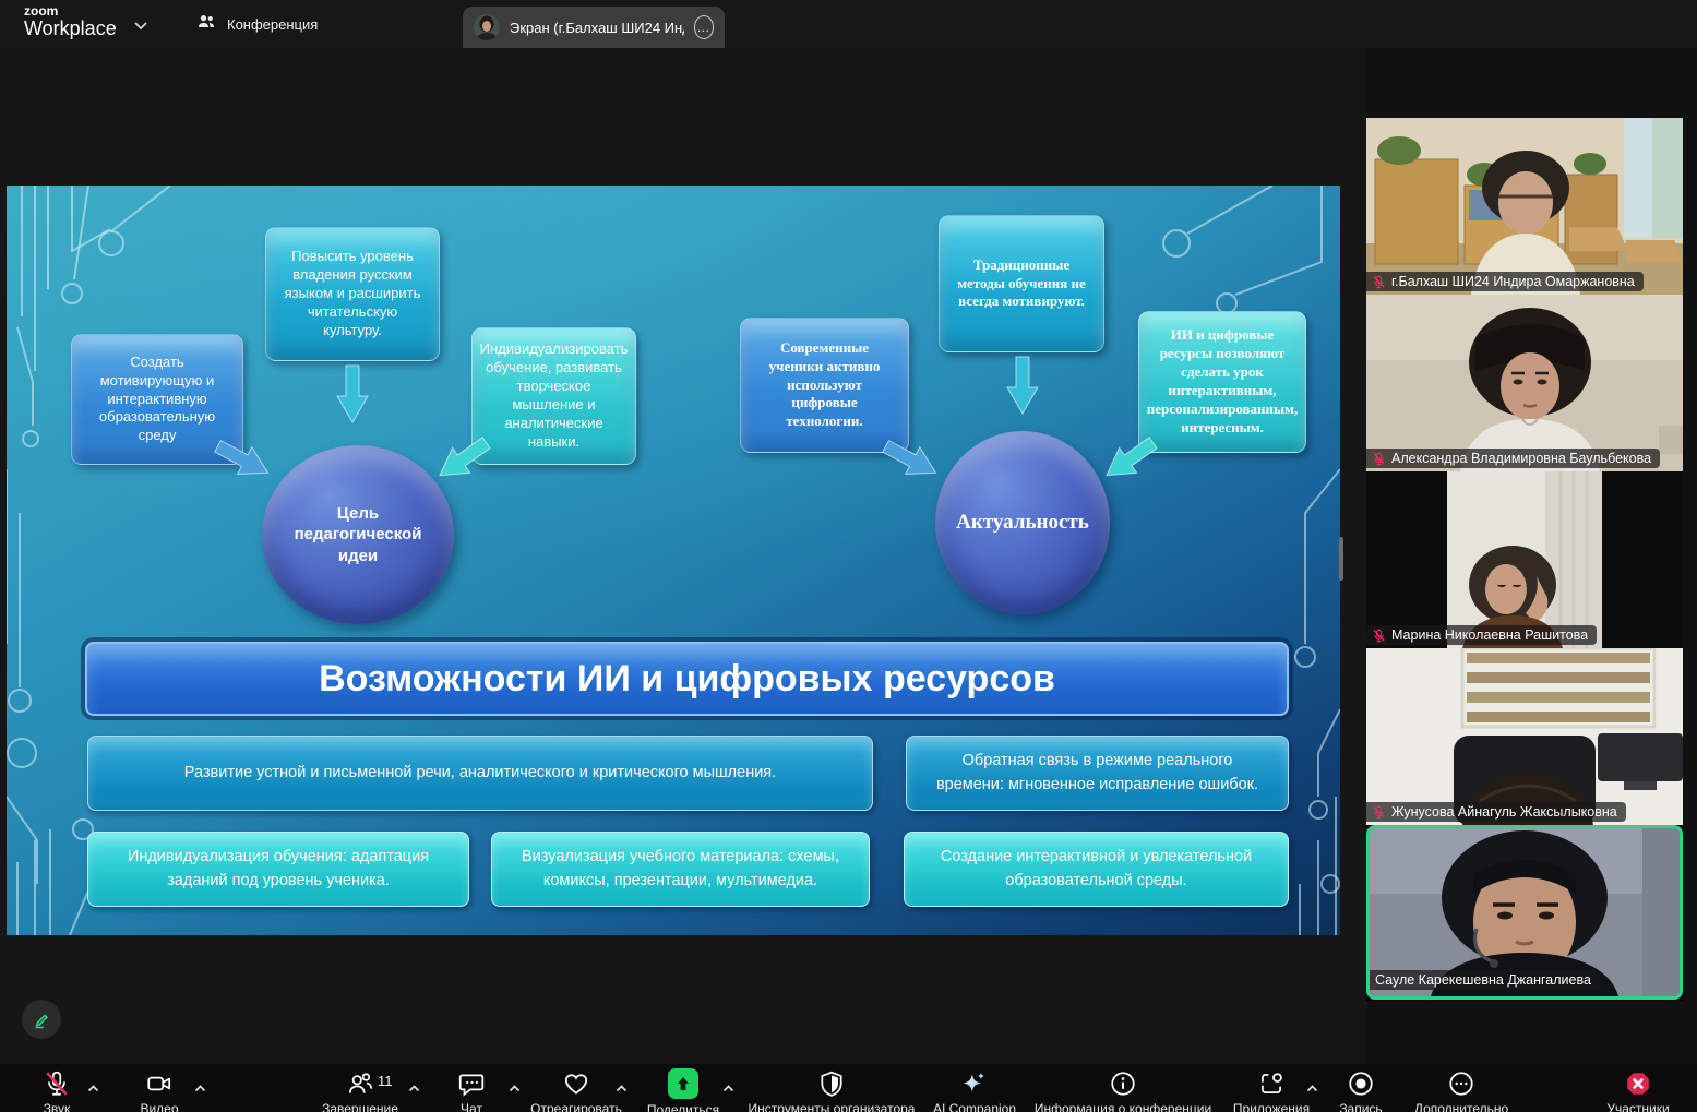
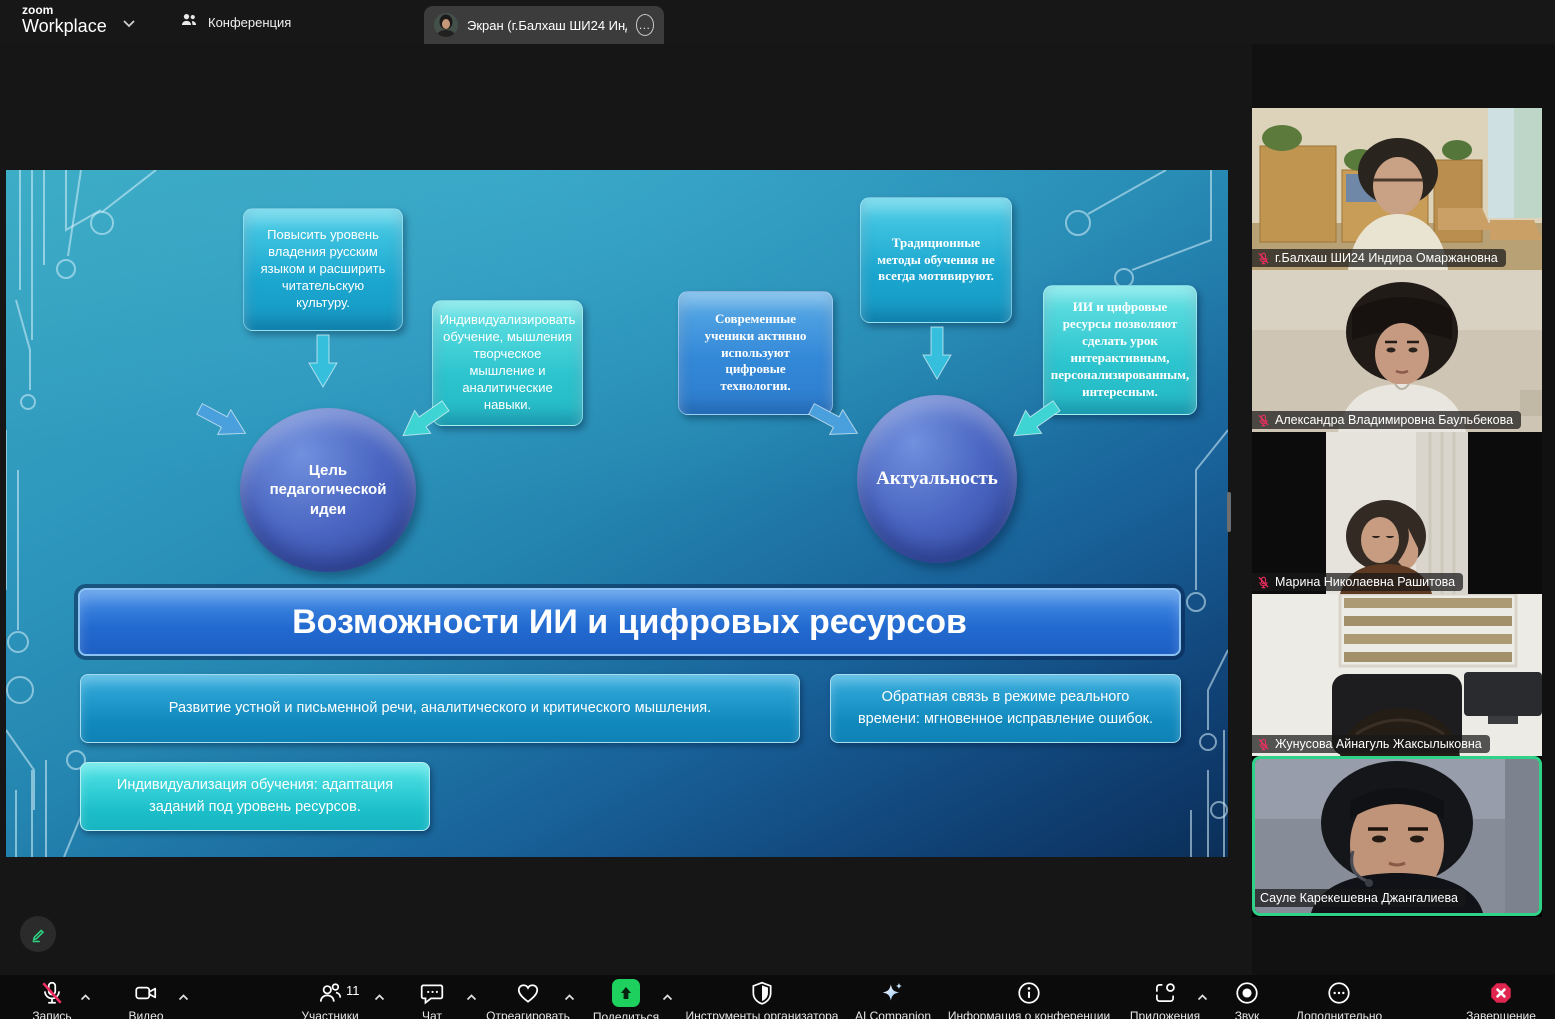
  zoom
  Workplace
  Конференция
  Экран (г.Балхаш ШИ24 Ин
  …
- Создать мотивирующую и интерактивную образовательную среду
  Повысить уровень владения русским языком и расширить читательскую культуру.
- Индивидуализировать обучение, развивать творческое мышление и аналитические навыки.
+ Индивидуализировать обучение, мышления творческое мышление и аналитические навыки.
  Цель педагогической идеи
  Современные ученики активно используют цифровые технологии.
  Традиционные методы обучения не всегда мотивируют.
  ИИ и цифровые ресурсы позволяют сделать урок интерактивным, персонализированным, интересным.
  Актуальность
  Возможности ИИ и цифровых ресурсов
  Развитие устной и письменной речи, аналитического и критического мышления.
  Обратная связь в режиме реального времени: мгновенное исправление ошибок.
- Индивидуализация обучения: адаптация заданий под уровень ученика.
+ Индивидуализация обучения: адаптация заданий под уровень ресурсов.
- Визуализация учебного материала: схемы, комиксы, презентации, мультимедиа.
- Создание интерактивной и увлекательной образовательной среды.
  г.Балхаш ШИ24 Индира Омаржановна
  Александра Владимировна Баульбекова
  Марина Николаевна Рашитова
  Жунусова Айнагуль Жаксылыковна
  Сауле Карекешевна Джангалиева
- Звук
+ Запись
  Видео
- Завершение
+ Участники
  11
  Чат
  Отреагировать
  Поделиться
  Инструменты организатора
  AI Companion
  Информация о конференции
  Приложения
- Запись
+ Звук
  Дополнительно
- Участники
+ Завершение
